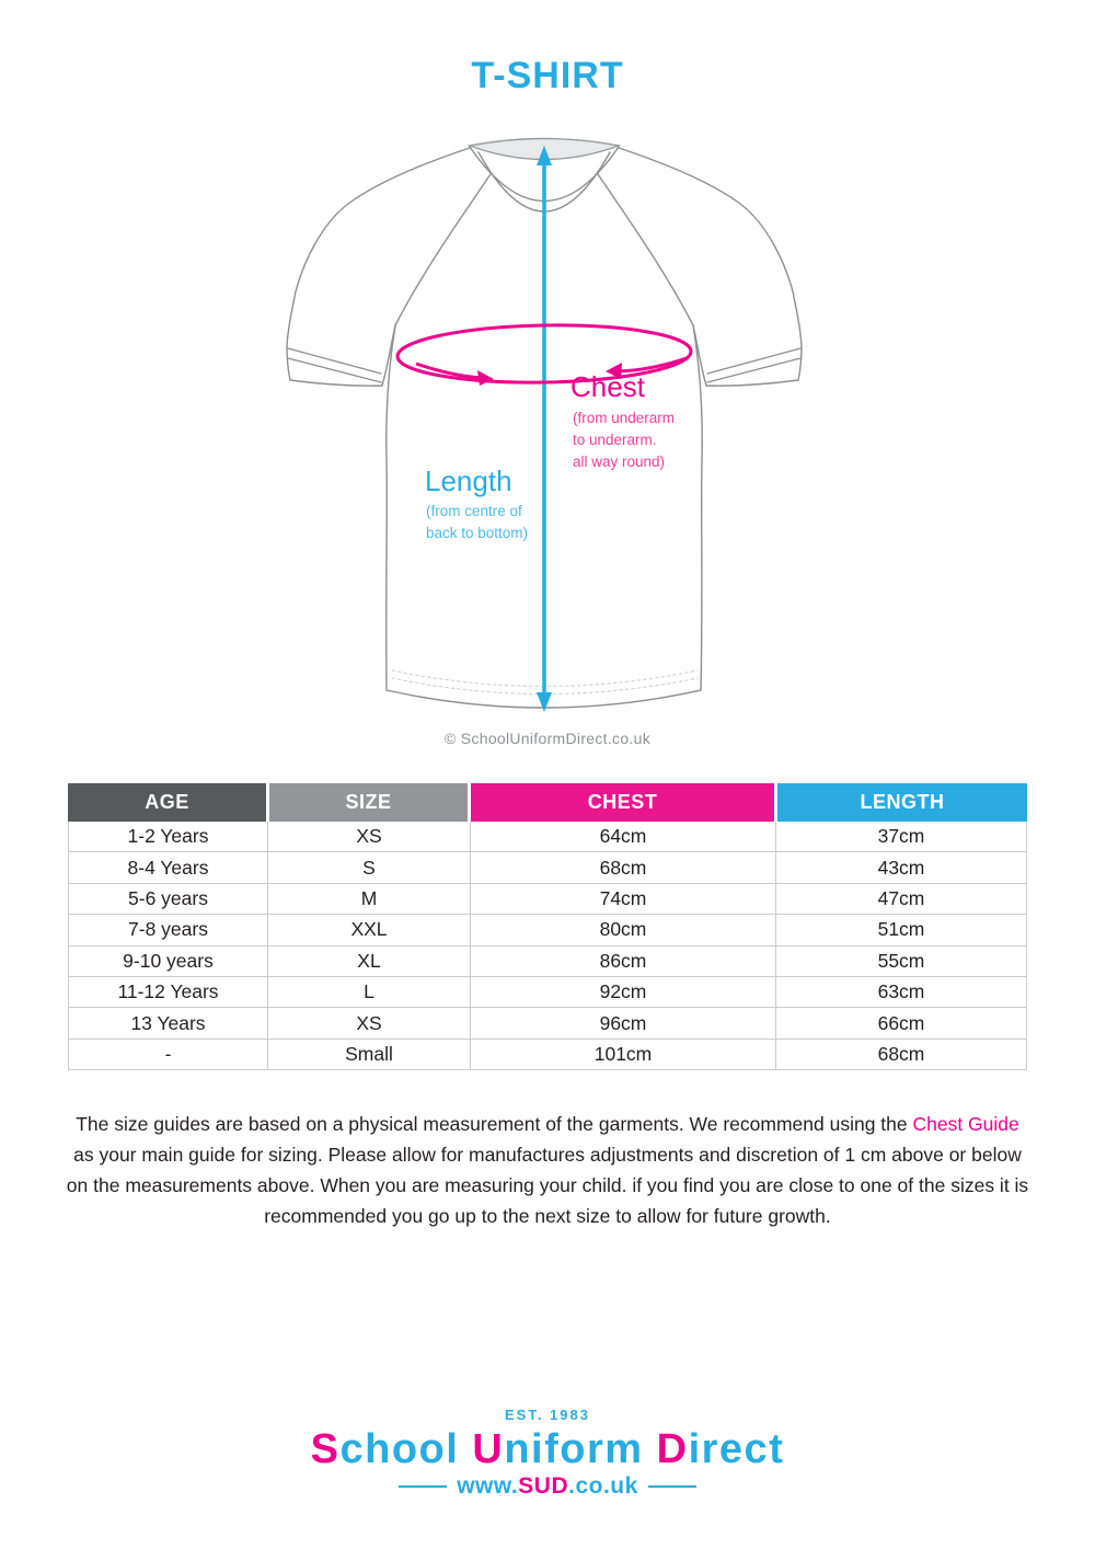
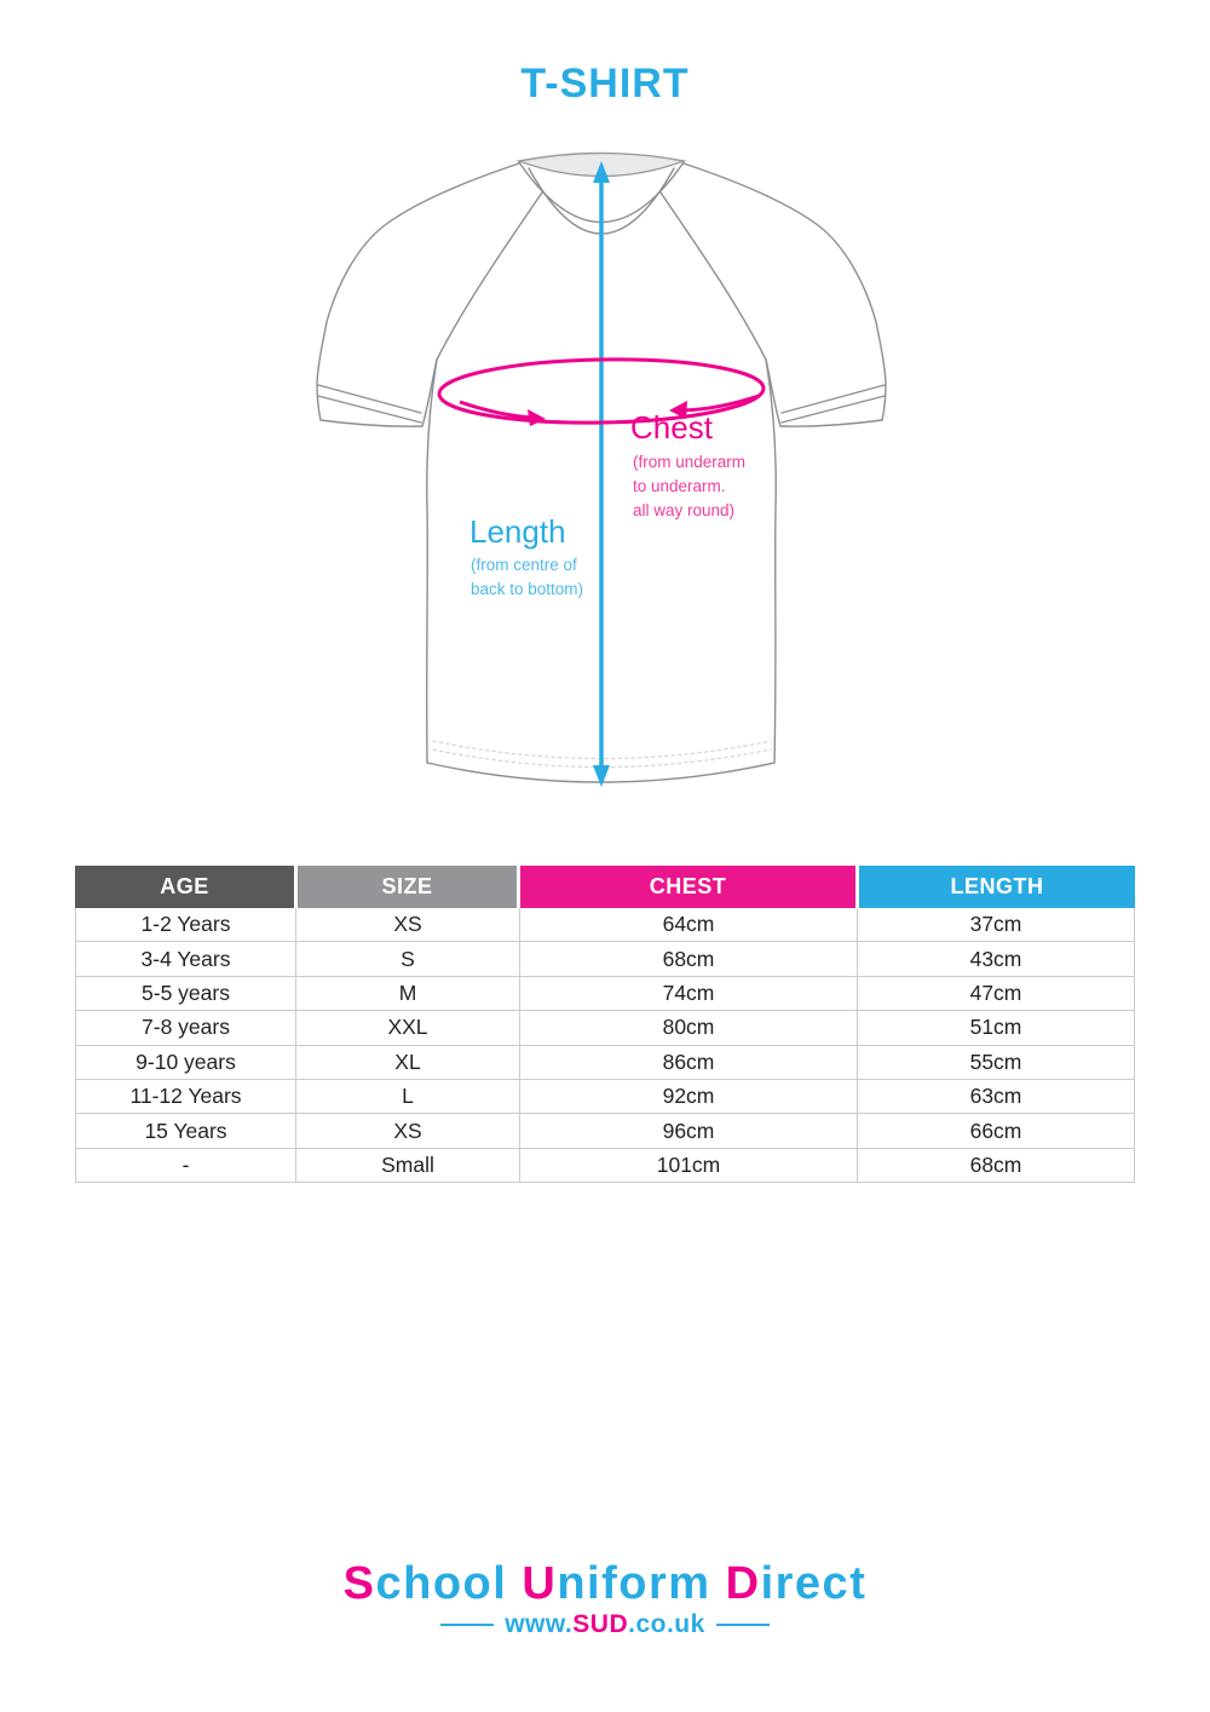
  T-SHIRT
  Chest
  (from underarm
  to underarm.
  all way round)
  Length
  (from centre of
  back to bottom)
- © SchoolUniformDirect.co.uk
  AGE
  SIZE
  CHEST
  LENGTH
  1-2 Years
  XS
  64cm
  37cm
- 8-4 Years
+ 3-4 Years
  S
  68cm
  43cm
- 5-6 years
+ 5-5 years
  M
  74cm
  47cm
  7-8 years
  XXL
  80cm
  51cm
  9-10 years
  XL
  86cm
  55cm
  11-12 Years
  L
  92cm
  63cm
- 13 Years
+ 15 Years
  XS
  96cm
  66cm
  -
  Small
  101cm
  68cm
- The size guides are based on a physical measurement of the garments. We recommend using the Chest Guide as your main guide for sizing. Please allow for manufactures adjustments and discretion of 1 cm above or below on the measurements above. When you are measuring your child. if you find you are close to one of the sizes it is recommended you go up to the next size to allow for future growth.
- EST. 1983
  School Uniform Direct
  www.SUD.co.uk
